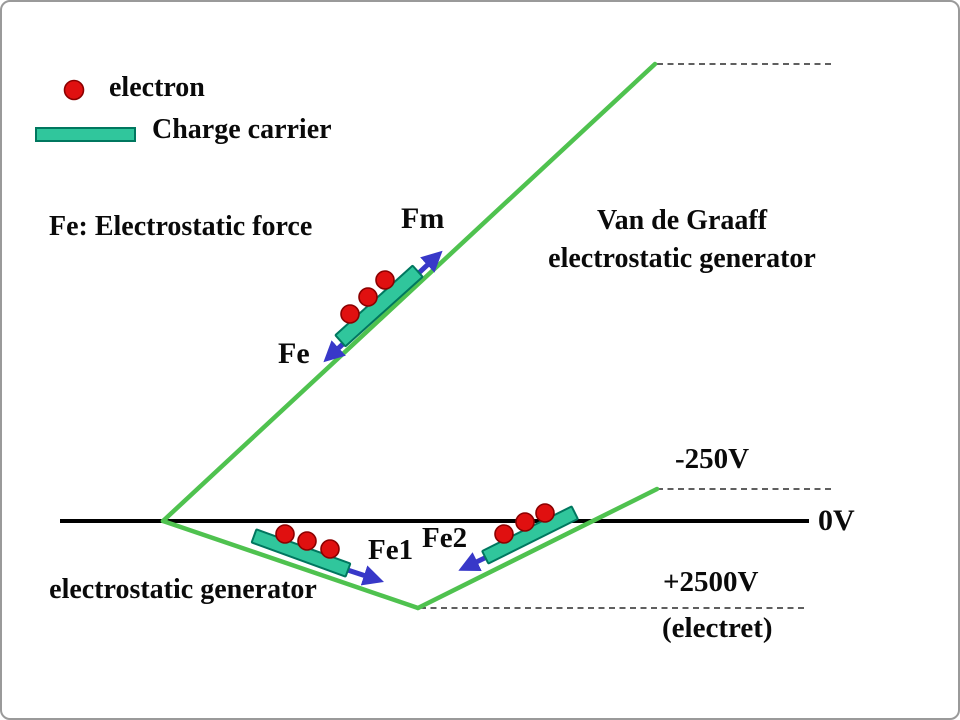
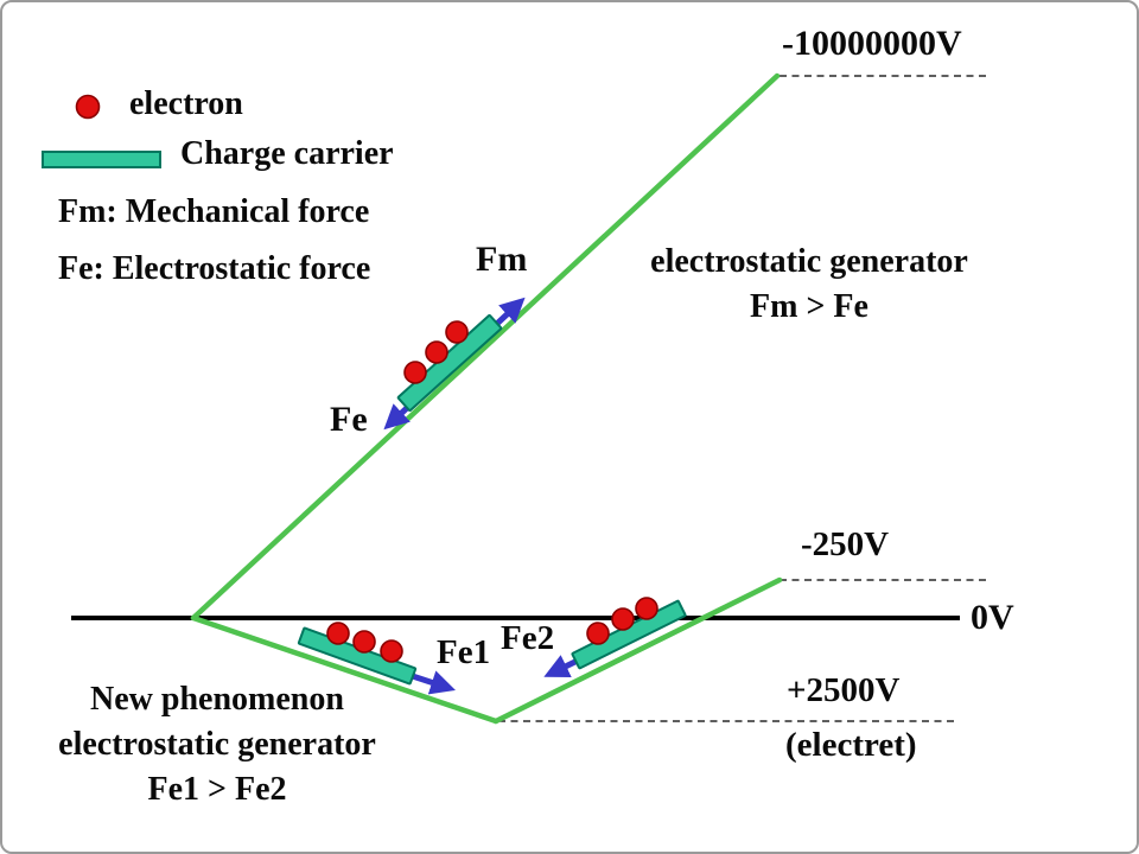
  electron
  Charge carrier
+ Fm: Mechanical force
  Fe: Electrostatic force
+ -10000000V
  -250V
  0V
  +2500V
  (electret)
  Fm
  Fe
  Fe1
  Fe2
- Van de Graaff
  electrostatic generator
+ Fm > Fe
+ New phenomenon
  electrostatic generator
+ Fe1 > Fe2
